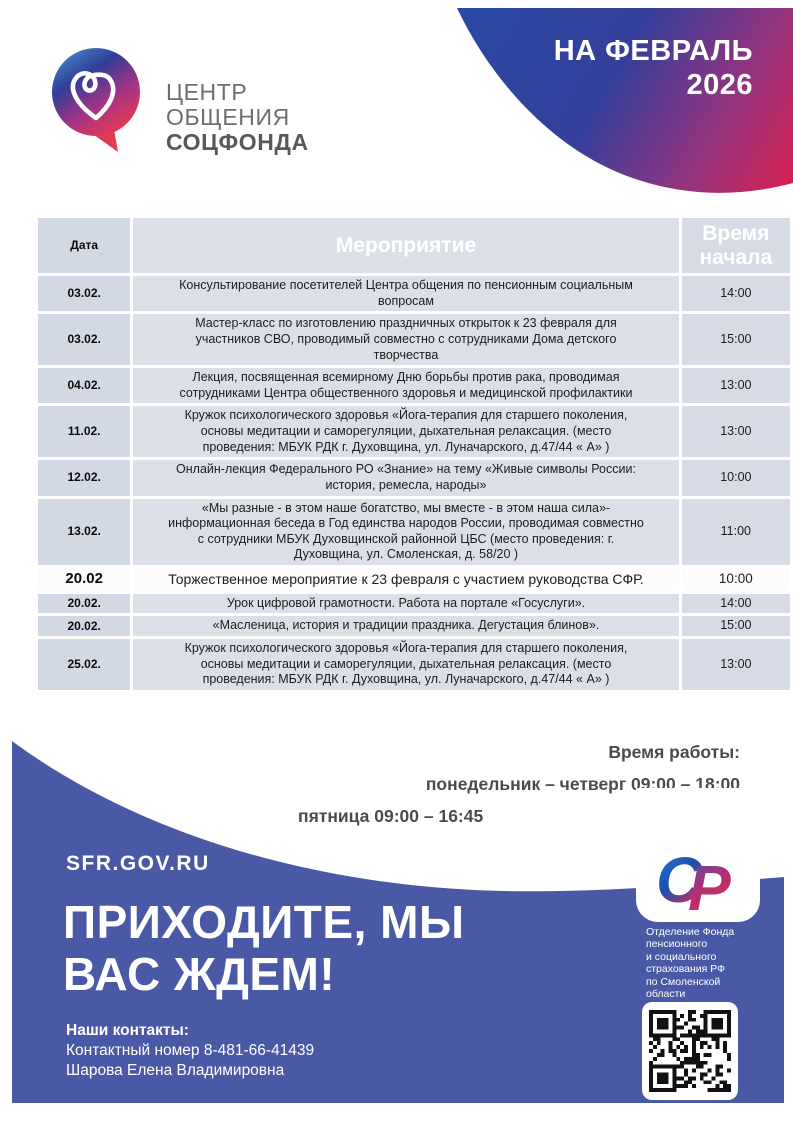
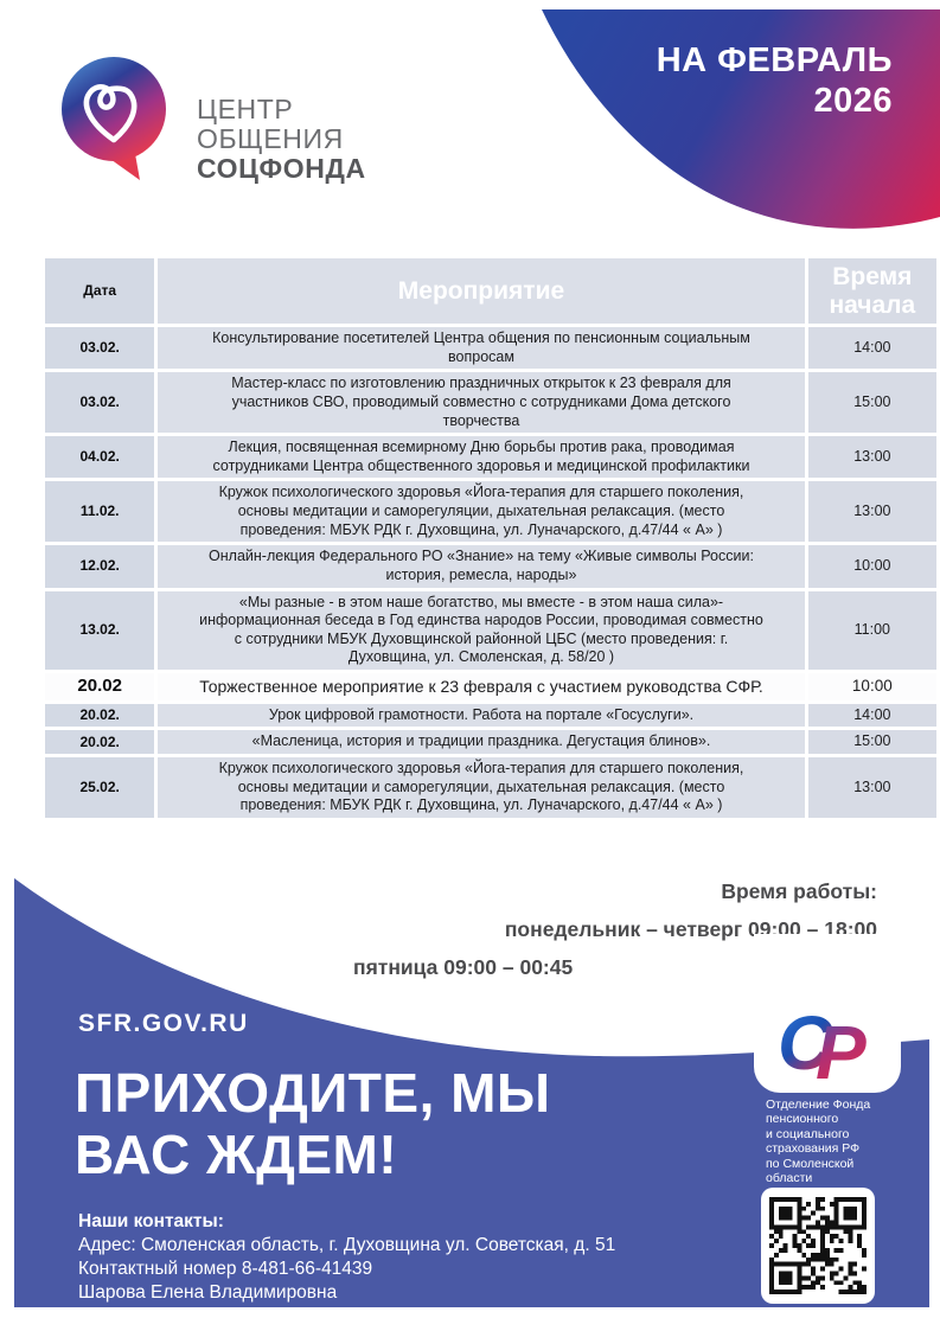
  ЦЕНТР
  ОБЩЕНИЯ
  СОЦФОНДА
  НА ФЕВРАЛЬ
  2026
  Дата	Мероприятие	Время начала
  03.02.	Консультирование посетителей Центра общения по пенсионным социальным вопросам	14:00
  03.02.	Мастер-класс по изготовлению праздничных открыток к 23 февраля для участников СВО, проводимый совместно с сотрудниками Дома детского творчества	15:00
  04.02.	Лекция, посвященная всемирному Дню борьбы против рака, проводимая сотрудниками Центра общественного здоровья и медицинской профилактики	13:00
  11.02.	Кружок психологического здоровья «Йога-терапия для старшего поколения, основы медитации и саморегуляции, дыхательная релаксация. (место проведения: МБУК РДК г. Духовщина, ул. Луначарского, д.47/44 « А» )	13:00
  12.02.	Онлайн-лекция Федерального РО «Знание» на тему «Живые символы России: история, ремесла, народы»	10:00
  13.02.	«Мы разные - в этом наше богатство, мы вместе - в этом наша сила»- информационная беседа в Год единства народов России, проводимая совместно с сотрудники МБУК Духовщинской районной ЦБС (место проведения: г. Духовщина, ул. Смоленская, д. 58/20 )	11:00
  20.02	Торжественное мероприятие к 23 февраля с участием руководства СФР.	10:00
  20.02.	Урок цифровой грамотности. Работа на портале «Госуслуги».	14:00
  20.02.	«Масленица, история и традиции праздника. Дегустация блинов».	15:00
  25.02.	Кружок психологического здоровья «Йога-терапия для старшего поколения, основы медитации и саморегуляции, дыхательная релаксация. (место проведения: МБУК РДК г. Духовщина, ул. Луначарского, д.47/44 « А» )	13:00
  Время работы:
  понедельник – четверг 09:00 – 18:00
- пятница 09:00 – 16:45
+ пятница 09:00 – 00:45
  SFR.GOV.RU
  ПРИХОДИТЕ, МЫ
  ВАС ЖДЕМ!
  Наши контакты:
+ Адрес: Смоленская область, г. Духовщина ул. Советская, д. 51
  Контактный номер 8-481-66-41439
  Шарова Елена Владимировна
  С
  Р
  Отделение Фонда
  пенсионного
  и социального
  страхования РФ
  по Смоленской
  области
